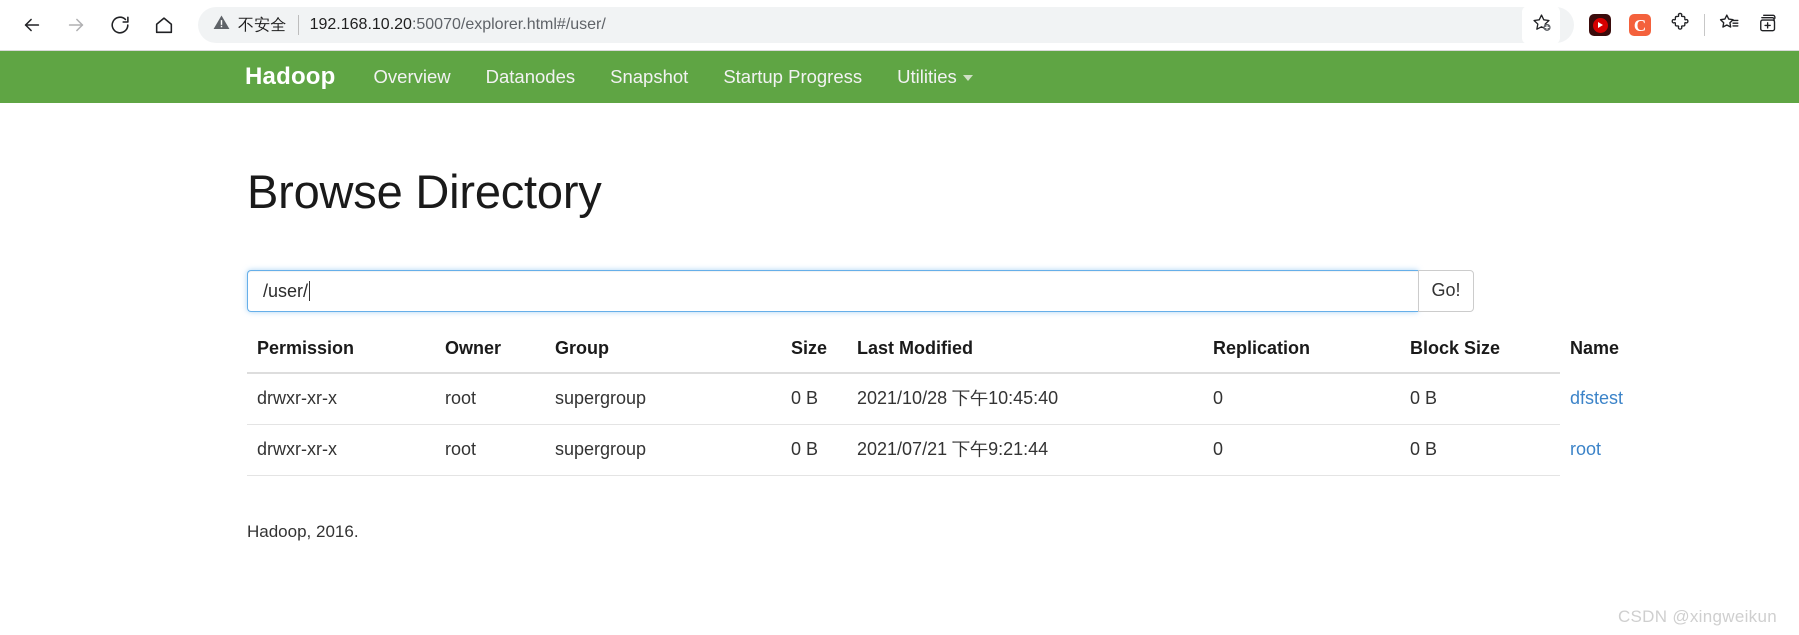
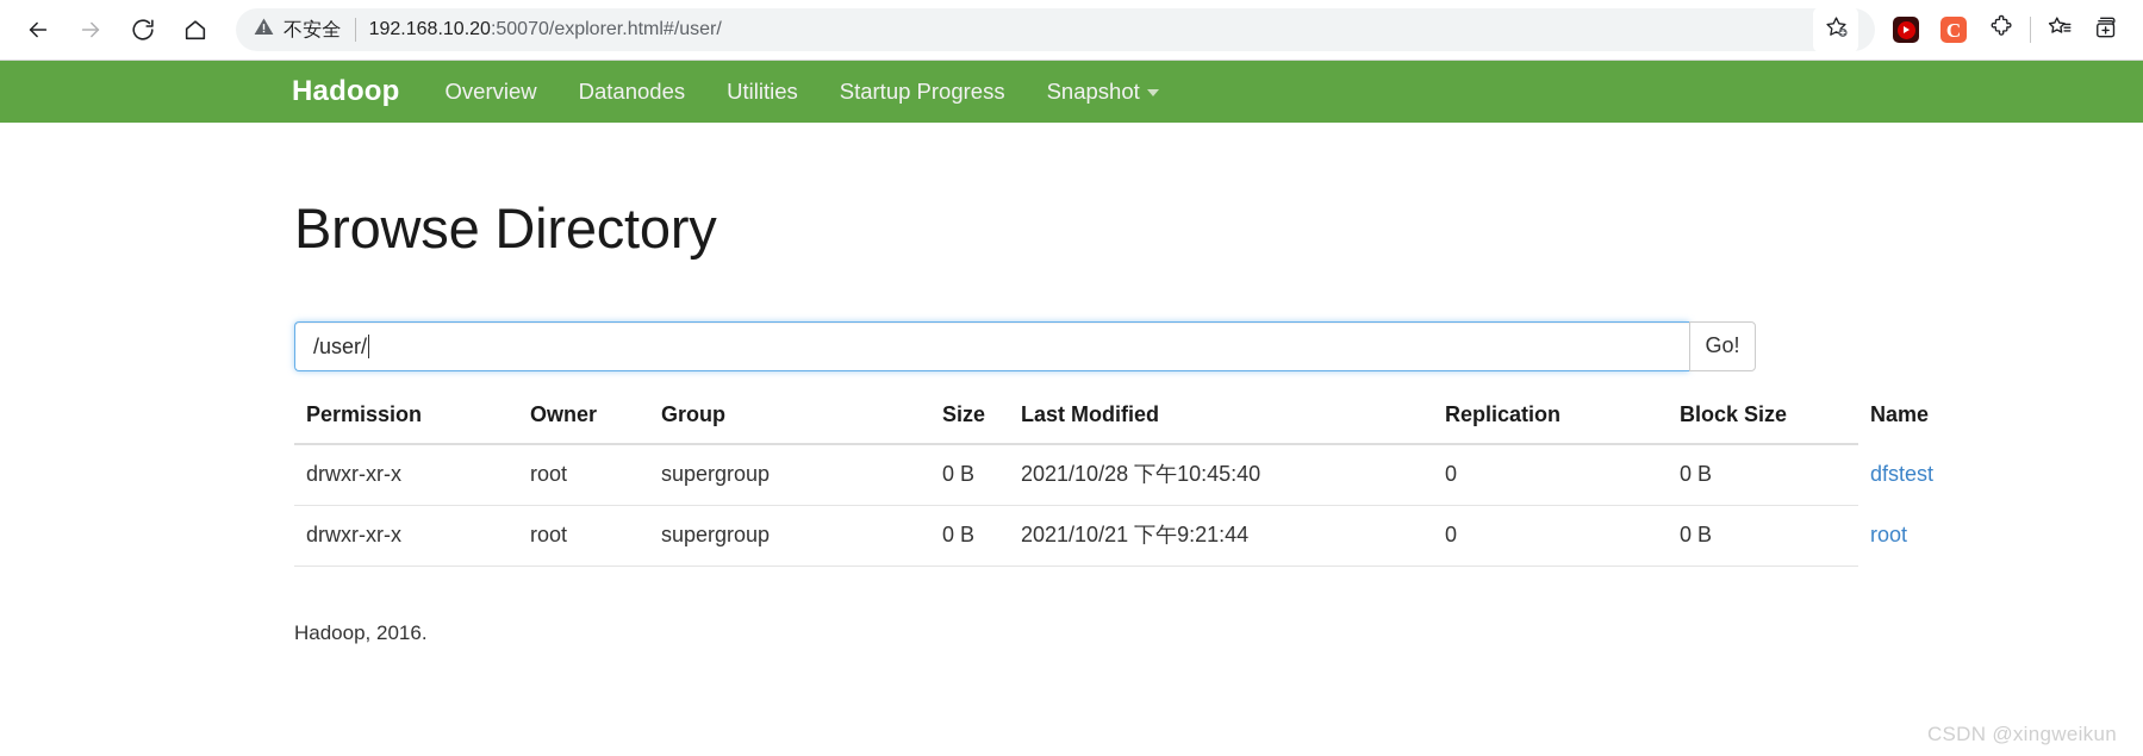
  不安全
  192.168.10.20:50070/explorer.html#/user/
  C
  Hadoop
  Overview
  Datanodes
- Snapshot
+ Utilities
  Startup Progress
- Utilities
+ Snapshot
  Browse Directory
  /user/
  Go!
  Permission	Owner	Group	Size	Last Modified	Replication	Block Size	Name
  drwxr-xr-x	root	supergroup	0 B	2021/10/28 下午10:45:40	0	0 B	dfstest
- drwxr-xr-x	root	supergroup	0 B	2021/07/21 下午9:21:44	0	0 B	root
+ drwxr-xr-x	root	supergroup	0 B	2021/10/21 下午9:21:44	0	0 B	root
  Hadoop, 2016.
  CSDN @xingweikun
